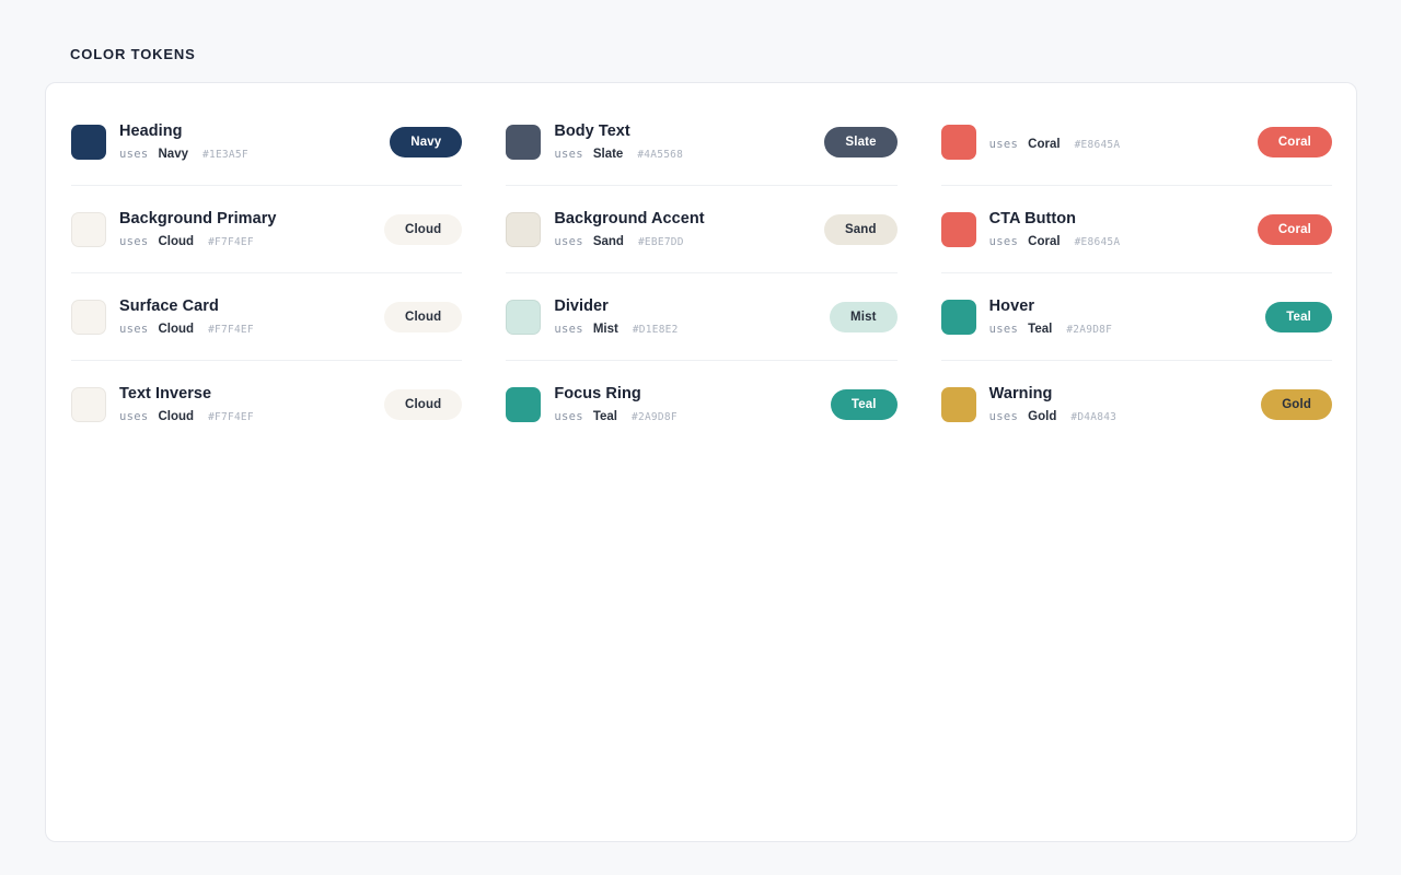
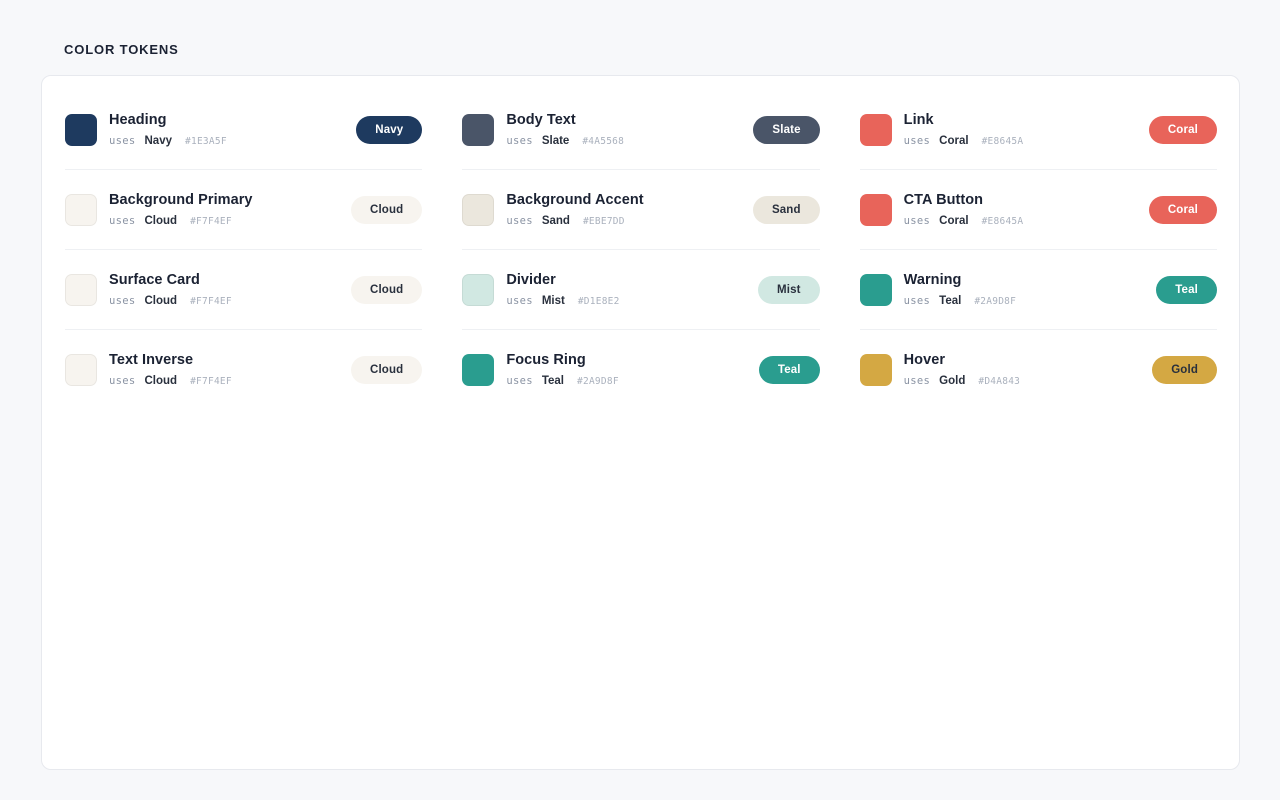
  COLOR TOKENS
  Heading
  uses
  Navy
  #1E3A5F
  Navy
  Background Primary
  uses
  Cloud
  #F7F4EF
  Cloud
  Surface Card
  uses
  Cloud
  #F7F4EF
  Cloud
  Text Inverse
  uses
  Cloud
  #F7F4EF
  Cloud
  Body Text
  uses
  Slate
  #4A5568
  Slate
  Background Accent
  uses
  Sand
  #EBE7DD
  Sand
  Divider
  uses
  Mist
  #D1E8E2
  Mist
  Focus Ring
  uses
  Teal
  #2A9D8F
  Teal
+ Link
  uses
  Coral
  #E8645A
  Coral
  CTA Button
  uses
  Coral
  #E8645A
  Coral
- Hover
+ Warning
  uses
  Teal
  #2A9D8F
  Teal
- Warning
+ Hover
  uses
  Gold
  #D4A843
  Gold
